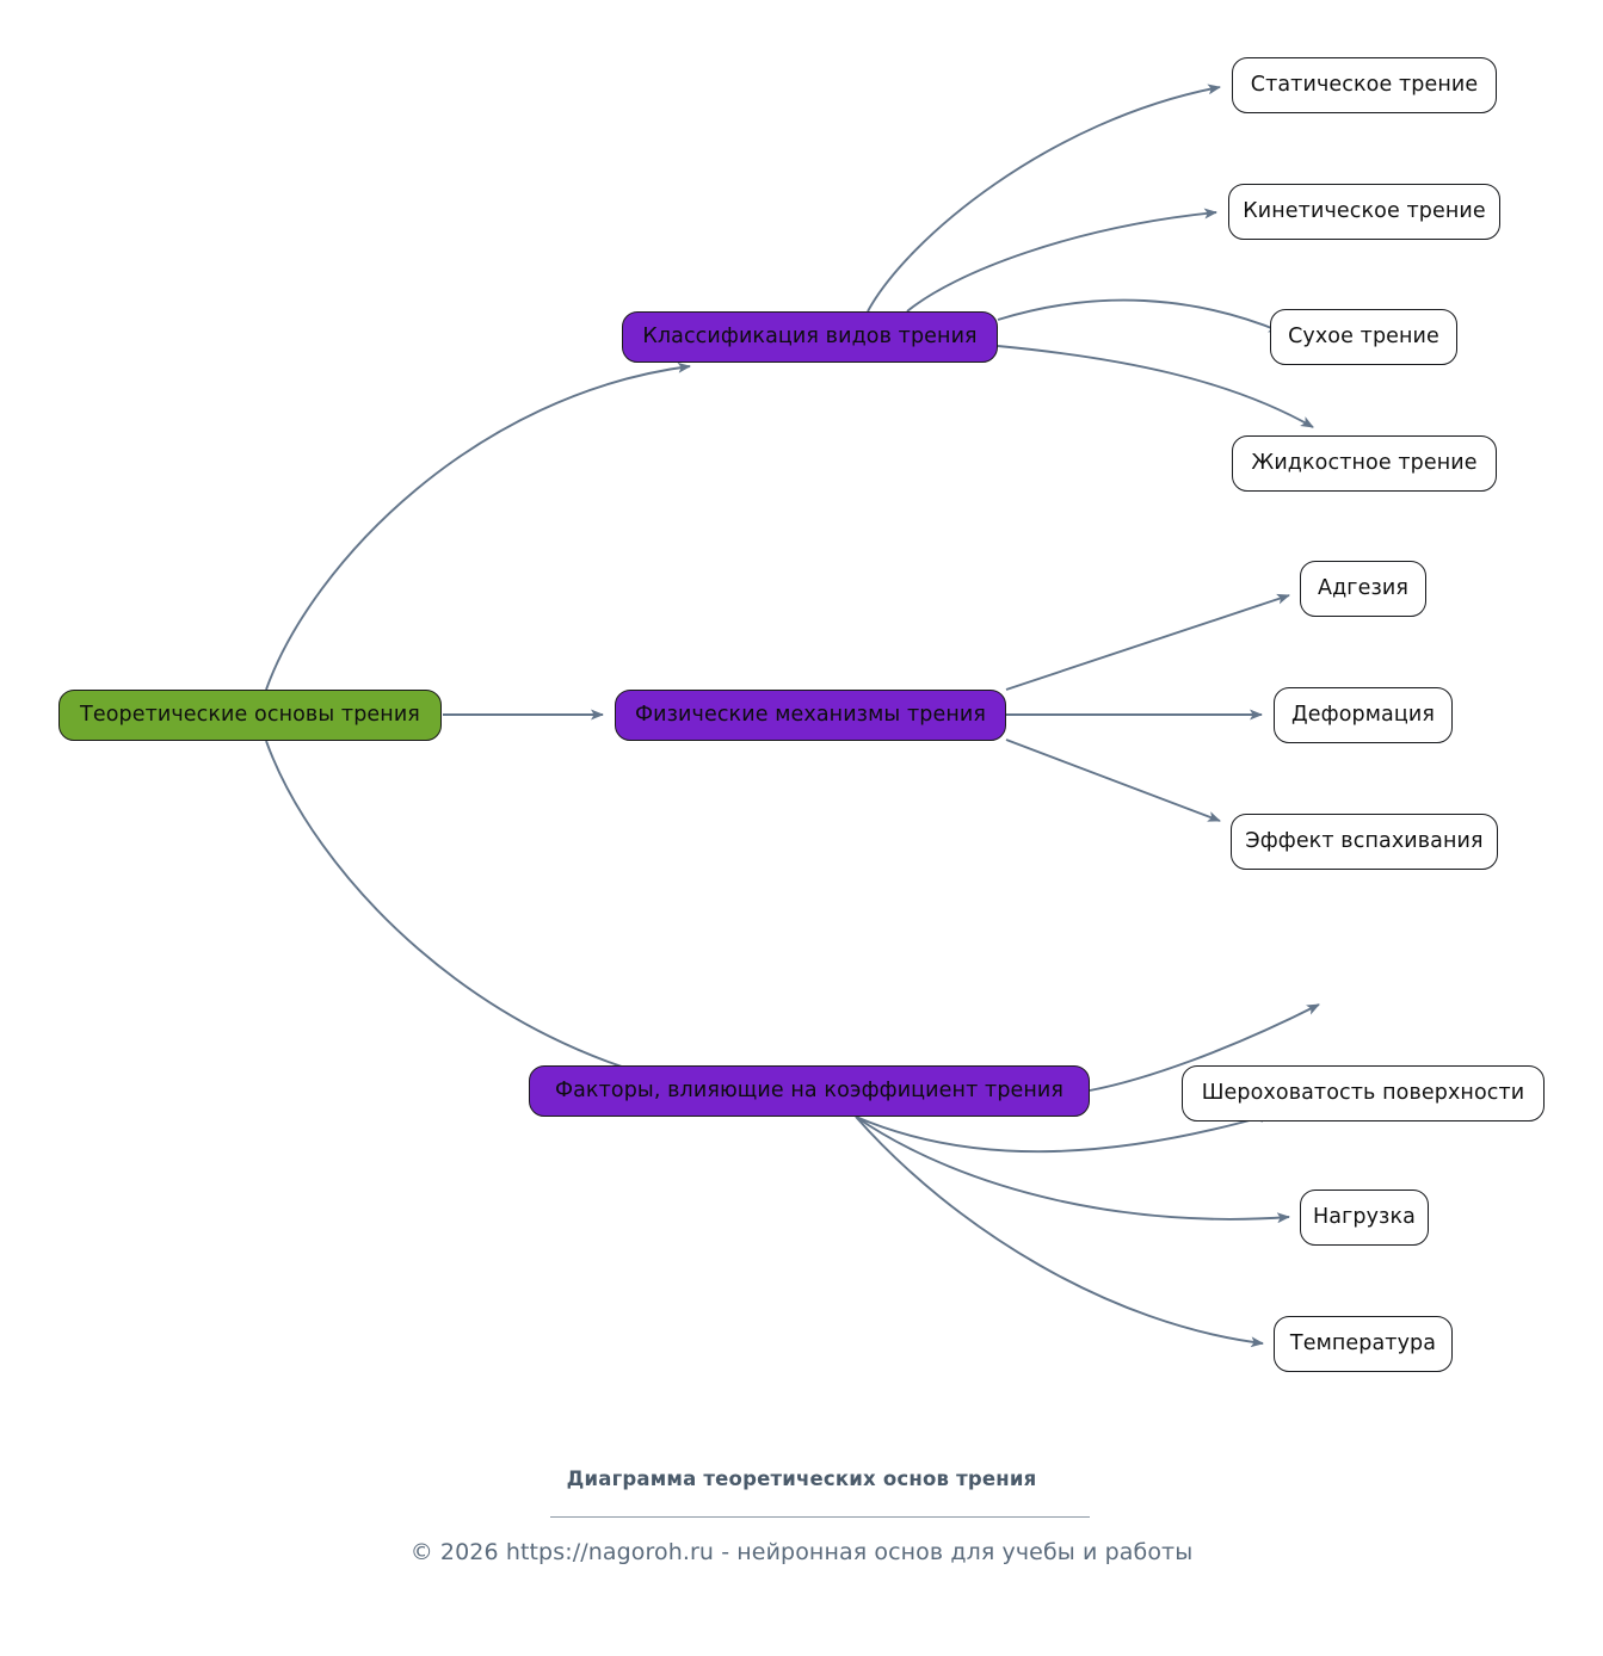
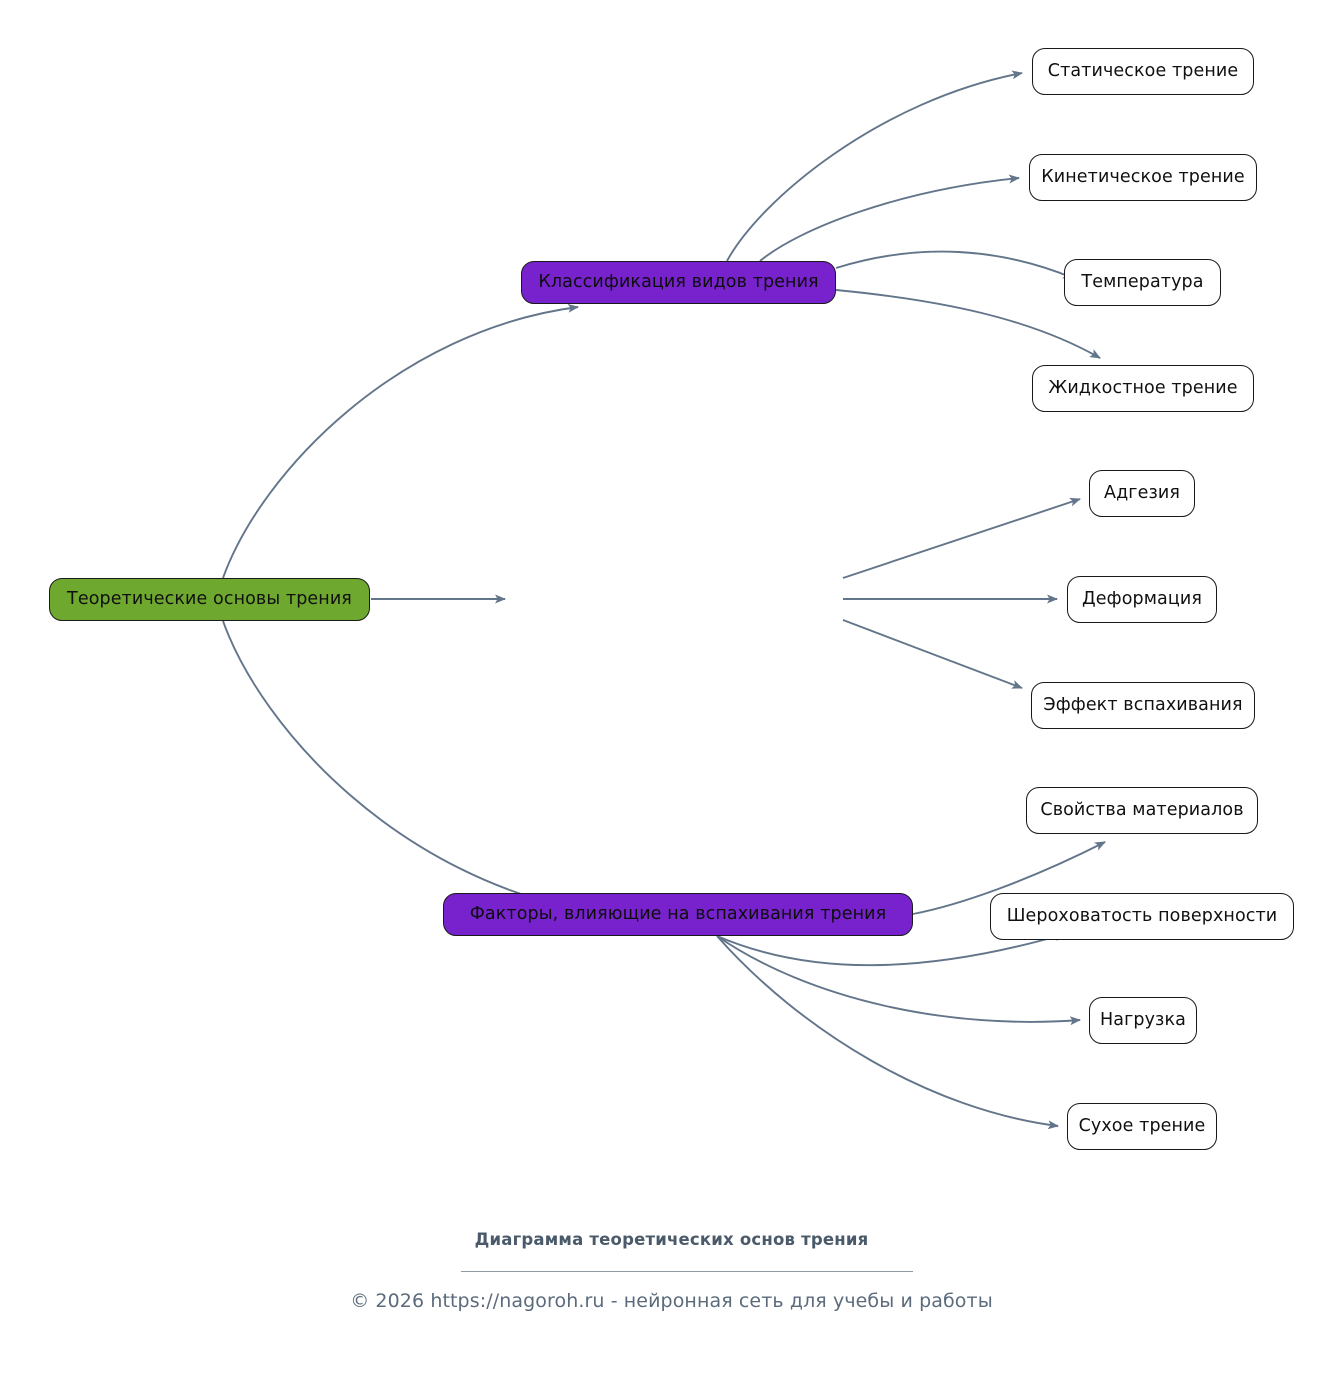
  Теоретические основы трения
  Классификация видов трения
  Статическое трение
  Кинетическое трение
- Сухое трение
+ Температура
  Жидкостное трение
- Физические механизмы трения
  Адгезия
  Деформация
  Эффект вспахивания
- Факторы, влияющие на коэффициент трения
+ Факторы, влияющие на вспахивания трения
+ Свойства материалов
  Шероховатость поверхности
  Нагрузка
- Температура
+ Сухое трение
  Диаграмма теоретических основ трения
- © 2026 https://nagoroh.ru - нейронная основ для учебы и работы
+ © 2026 https://nagoroh.ru - нейронная сеть для учебы и работы
